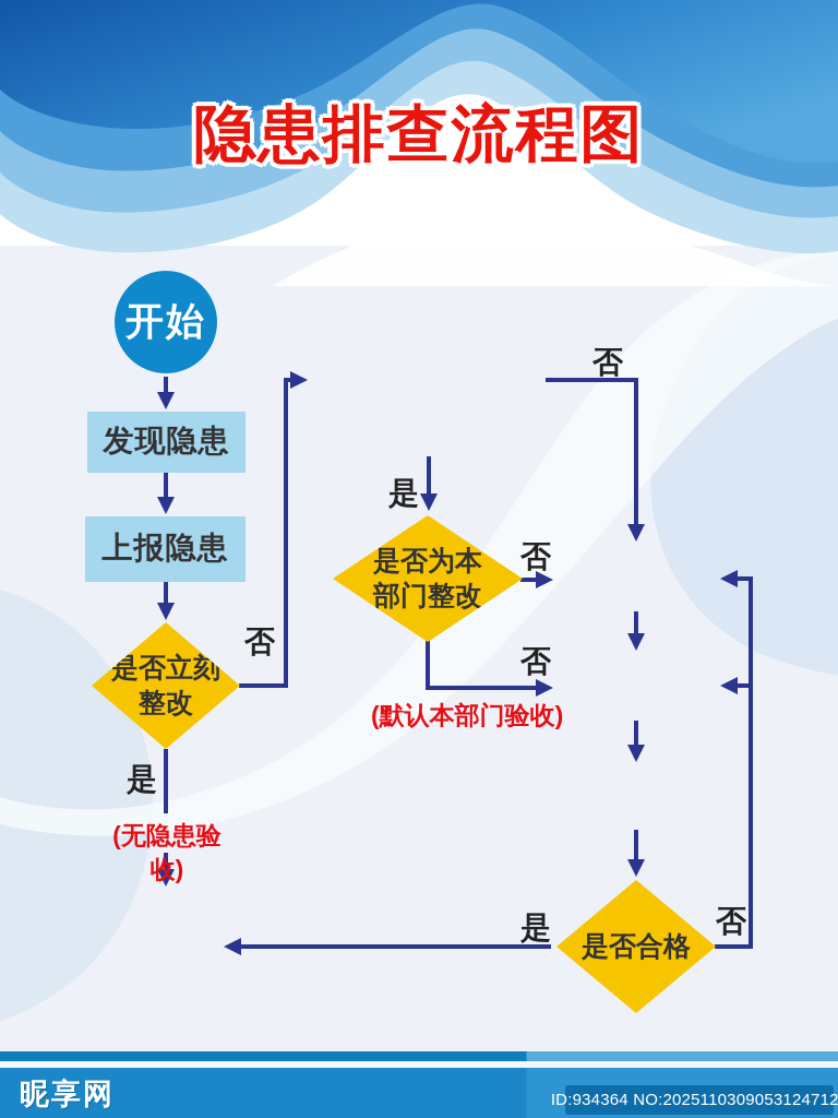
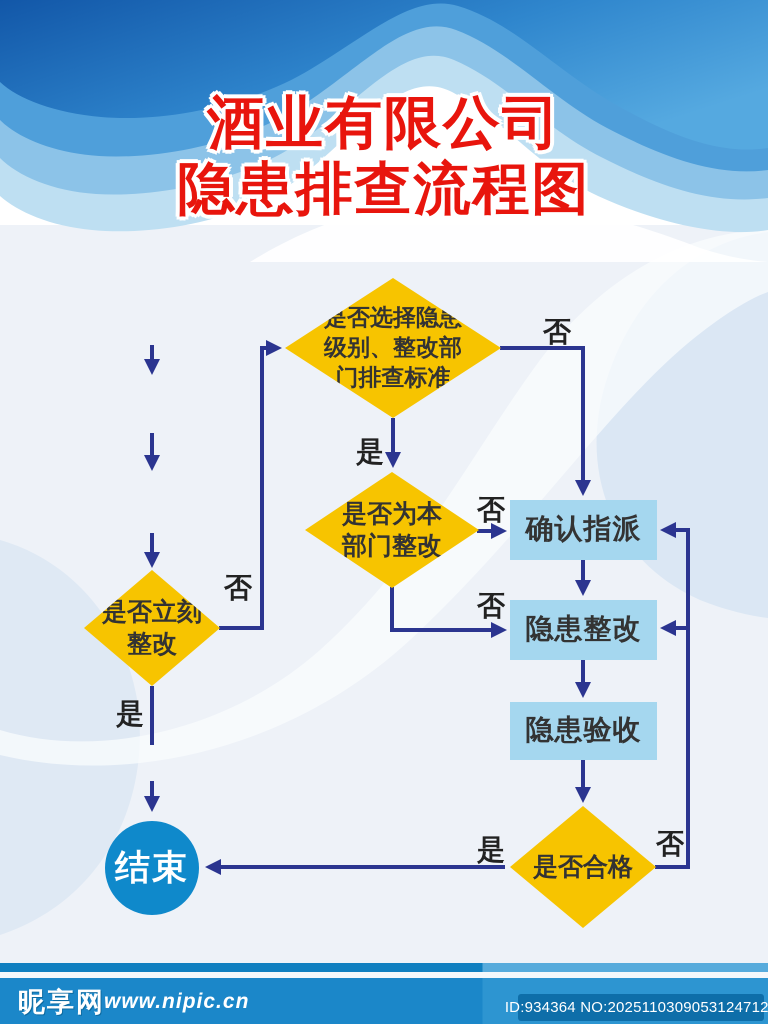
+ 酒业有限公司
  隐患排查流程图
- 开始
- 发现隐患
- 上报隐患
  是否立刻整改
+ 是否选择隐患级别、整改部门排查标准
  是否为本部门整改
+ 确认指派
+ 隐患整改
+ 隐患验收
  是否合格
+ 结束
  否
  是
  是
  否
  否
  否
  是
  否
- (无隐患验收)
- (默认本部门验收)
  昵享网
+ www.nipic.cn
  ID:934364 NO:2025110309053124712
